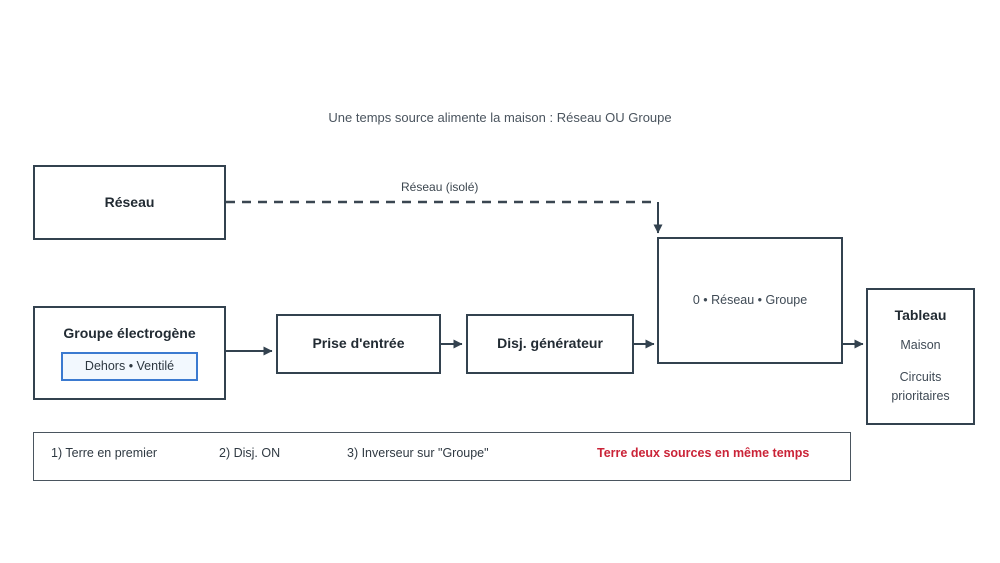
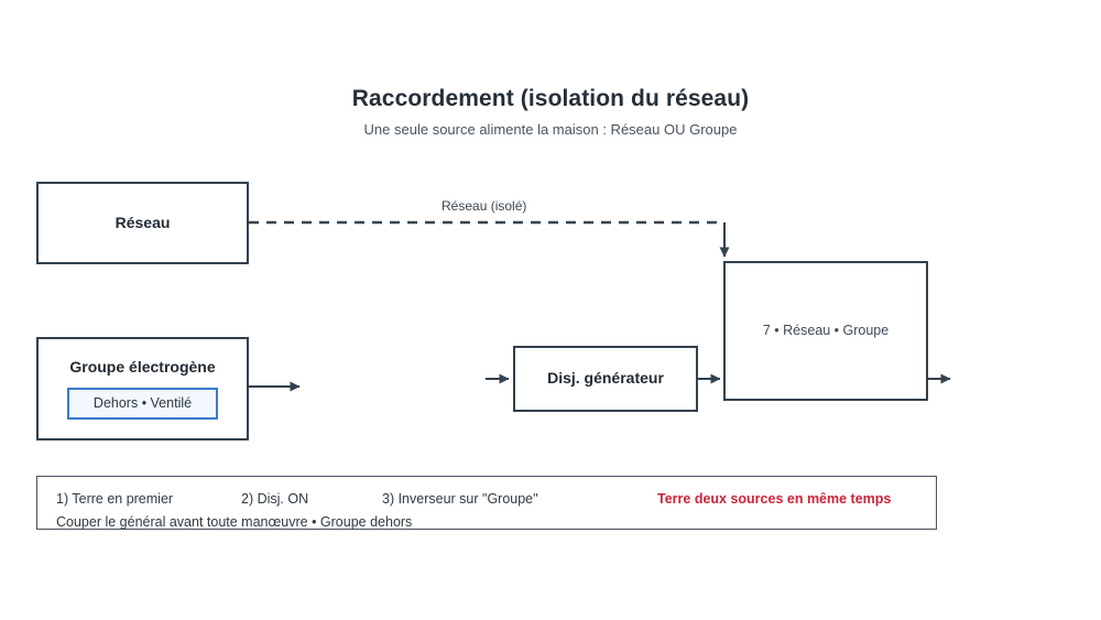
+ Raccordement (isolation du réseau)
- Une temps source alimente la maison : Réseau OU Groupe
+ Une seule source alimente la maison : Réseau OU Groupe
  Réseau (isolé)
  Réseau
  Groupe électrogène
  Dehors • Ventilé
- Prise d'entrée
  Disj. générateur
- 0 • Réseau • Groupe
+ 7 • Réseau • Groupe
- Tableau
- Maison
- Circuits
- prioritaires
  1) Terre en premier 2) Disj. ON 3) Inverseur sur "Groupe" Terre deux sources en même temps
+ Couper le général avant toute manœuvre • Groupe dehors
